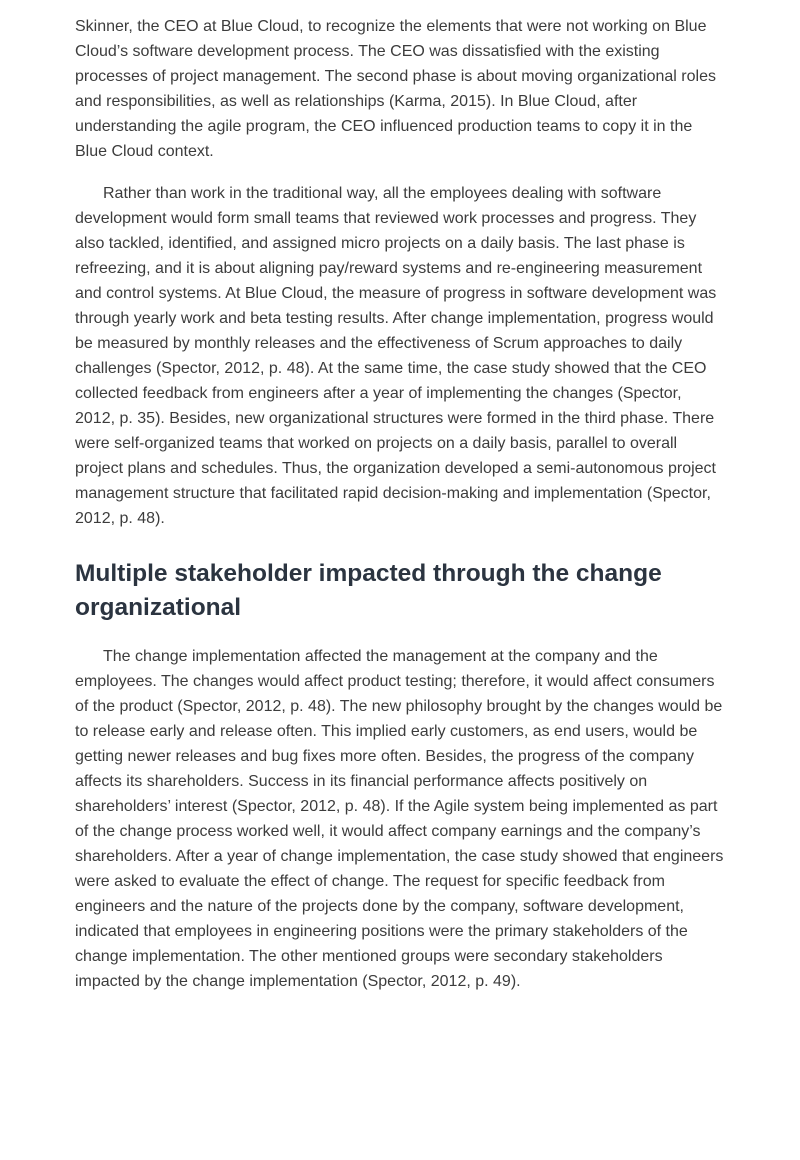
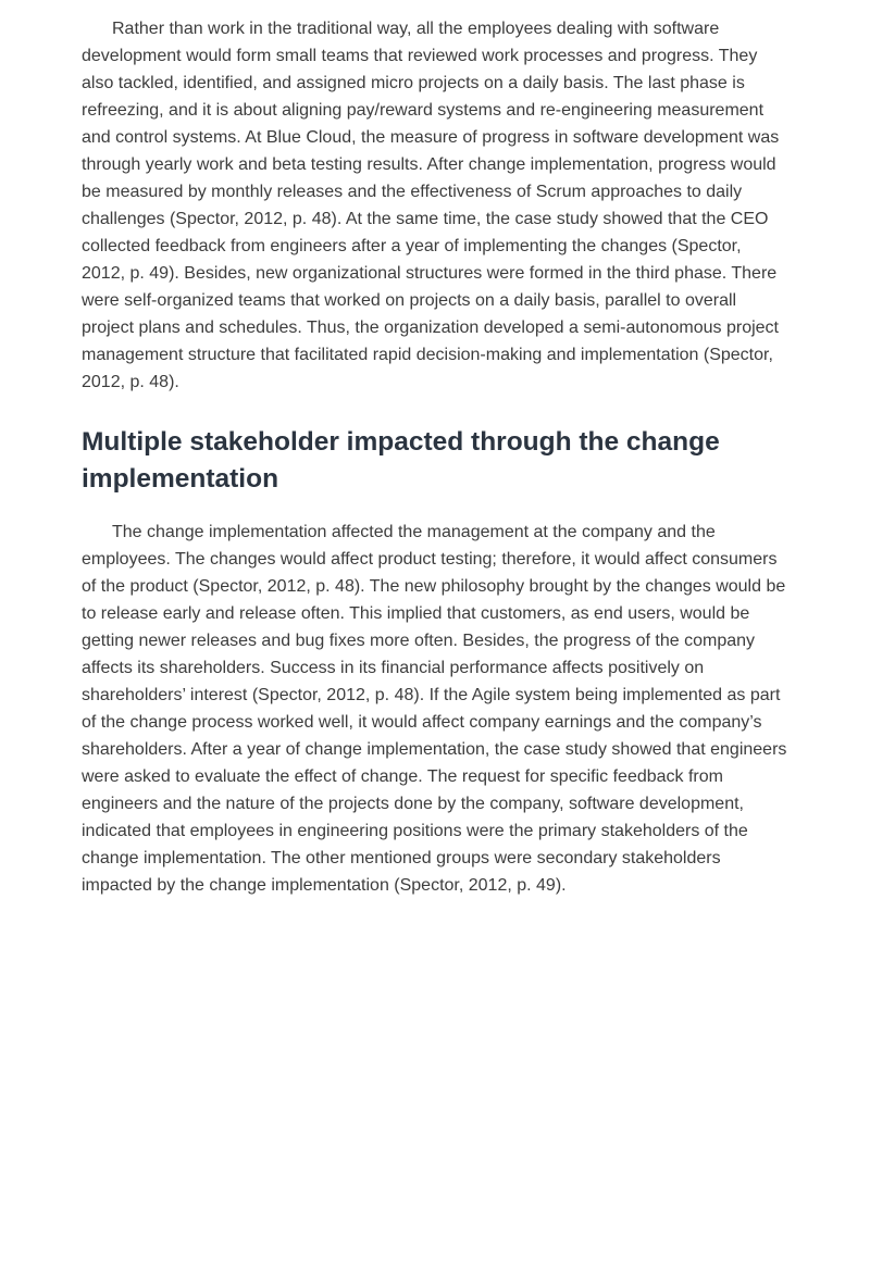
- Skinner, the CEO at Blue Cloud, to recognize the elements that were not working on Blue Cloud’s software development process. The CEO was dissatisfied with the existing processes of project management. The second phase is about moving organizational roles and responsibilities, as well as relationships (Karma, 2015). In Blue Cloud, after understanding the agile program, the CEO influenced production teams to copy it in the Blue Cloud context.
- Rather than work in the traditional way, all the employees dealing with software development would form small teams that reviewed work processes and progress. They also tackled, identified, and assigned micro projects on a daily basis. The last phase is refreezing, and it is about aligning pay/reward systems and re-engineering measurement and control systems. At Blue Cloud, the measure of progress in software development was through yearly work and beta testing results. After change implementation, progress would be measured by monthly releases and the effectiveness of Scrum approaches to daily challenges (Spector, 2012, p. 48). At the same time, the case study showed that the CEO collected feedback from engineers after a year of implementing the changes (Spector, 2012, p. 35). Besides, new organizational structures were formed in the third phase. There were self-organized teams that worked on projects on a daily basis, parallel to overall project plans and schedules. Thus, the organization developed a semi-autonomous project management structure that facilitated rapid decision-making and implementation (Spector, 2012, p. 48).
+ Rather than work in the traditional way, all the employees dealing with software development would form small teams that reviewed work processes and progress. They also tackled, identified, and assigned micro projects on a daily basis. The last phase is refreezing, and it is about aligning pay/reward systems and re-engineering measurement and control systems. At Blue Cloud, the measure of progress in software development was through yearly work and beta testing results. After change implementation, progress would be measured by monthly releases and the effectiveness of Scrum approaches to daily challenges (Spector, 2012, p. 48). At the same time, the case study showed that the CEO collected feedback from engineers after a year of implementing the changes (Spector, 2012, p. 49). Besides, new organizational structures were formed in the third phase. There were self-organized teams that worked on projects on a daily basis, parallel to overall project plans and schedules. Thus, the organization developed a semi-autonomous project management structure that facilitated rapid decision-making and implementation (Spector, 2012, p. 48).
- Multiple stakeholder impacted through the change organizational
+ Multiple stakeholder impacted through the change implementation
- The change implementation affected the management at the company and the employees. The changes would affect product testing; therefore, it would affect consumers of the product (Spector, 2012, p. 48). The new philosophy brought by the changes would be to release early and release often. This implied early customers, as end users, would be getting newer releases and bug fixes more often. Besides, the progress of the company affects its shareholders. Success in its financial performance affects positively on shareholders’ interest (Spector, 2012, p. 48). If the Agile system being implemented as part of the change process worked well, it would affect company earnings and the company’s shareholders. After a year of change implementation, the case study showed that engineers were asked to evaluate the effect of change. The request for specific feedback from engineers and the nature of the projects done by the company, software development, indicated that employees in engineering positions were the primary stakeholders of the change implementation. The other mentioned groups were secondary stakeholders impacted by the change implementation (Spector, 2012, p. 49).
+ The change implementation affected the management at the company and the employees. The changes would affect product testing; therefore, it would affect consumers of the product (Spector, 2012, p. 48). The new philosophy brought by the changes would be to release early and release often. This implied that customers, as end users, would be getting newer releases and bug fixes more often. Besides, the progress of the company affects its shareholders. Success in its financial performance affects positively on shareholders’ interest (Spector, 2012, p. 48). If the Agile system being implemented as part of the change process worked well, it would affect company earnings and the company’s shareholders. After a year of change implementation, the case study showed that engineers were asked to evaluate the effect of change. The request for specific feedback from engineers and the nature of the projects done by the company, software development, indicated that employees in engineering positions were the primary stakeholders of the change implementation. The other mentioned groups were secondary stakeholders impacted by the change implementation (Spector, 2012, p. 49).
